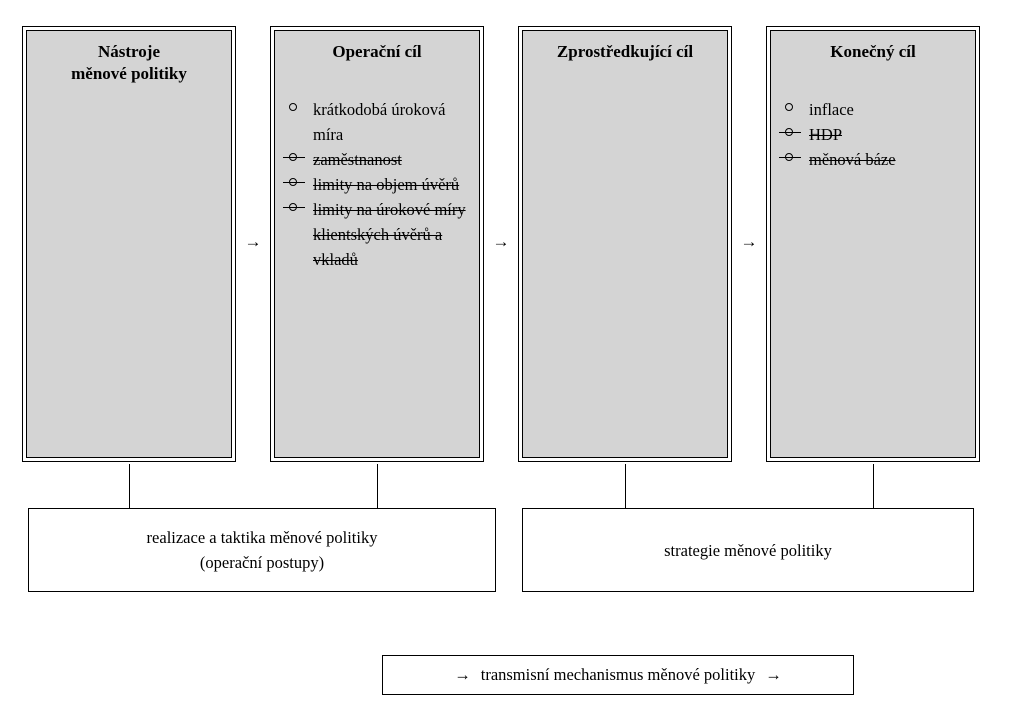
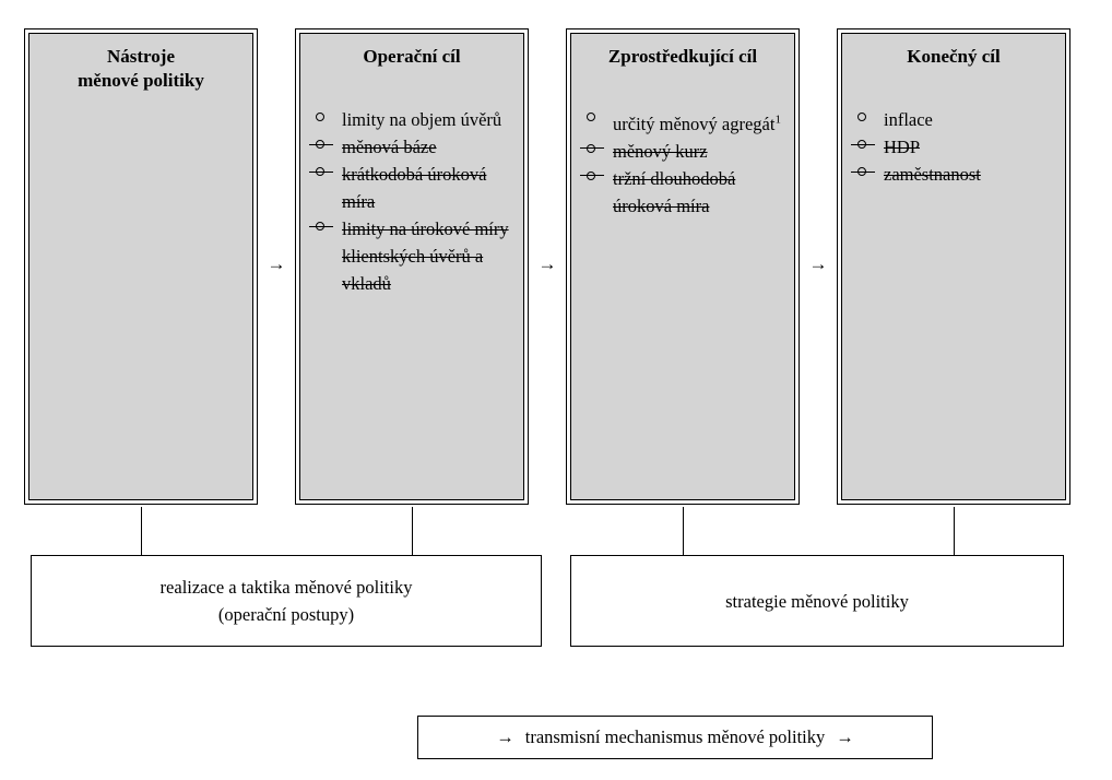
  Nástroje
  měnové politiky
  →
  Operační cíl
- krátkodobá úroková míra
+ limity na objem úvěrů
- zaměstnanost
+ měnová báze
- limity na objem úvěrů
+ krátkodobá úroková míra
  limity na úrokové míry klientských úvěrů a vkladů
  →
  Zprostředkující cíl
+ určitý měnový agregát1
+ měnový kurz
+ tržní dlouhodobá úroková míra
  →
  Konečný cíl
  inflace
  HDP
- měnová báze
+ zaměstnanost
  realizace a taktika měnové politiky
  (operační postupy)
  strategie měnové politiky
  →
  transmisní mechanismus měnové politiky
  →
